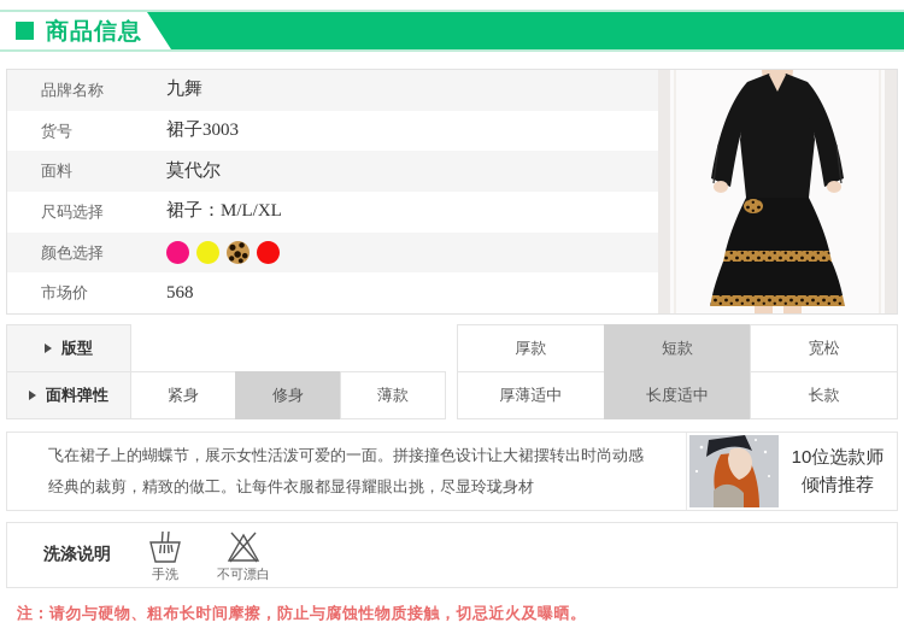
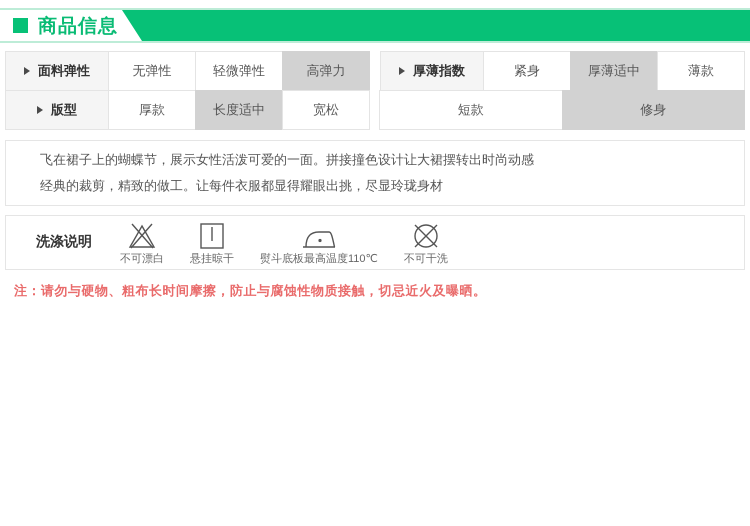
  商品信息
- 品牌名称
- 九舞
- 货号
- 裙子3003
- 面料
- 莫代尔
- 尺码选择
- 裙子：M/L/XL
- 颜色选择
- 市场价
- 568
- 版型
+ 面料弹性
+ 无弹性
+ 轻微弹性
+ 高弹力
+ 厚薄指数
- 厚款
+ 紧身
- 短款
+ 厚薄适中
- 宽松
+ 薄款
- 面料弹性
+ 版型
- 紧身
+ 厚款
- 修身
+ 长度适中
- 薄款
+ 宽松
- 厚薄适中
+ 短款
- 长度适中
+ 修身
- 长款
  飞在裙子上的蝴蝶节，展示女性活泼可爱的一面。拼接撞色设计让大裙摆转出时尚动感
  经典的裁剪，精致的做工。让每件衣服都显得耀眼出挑，尽显玲珑身材
- 10位选款师
- 倾情推荐
  洗涤说明
- 手洗
  不可漂白
+ 悬挂晾干
+ 熨斗底板最高温度110℃
+ 不可干洗
  注：请勿与硬物、粗布长时间摩擦，防止与腐蚀性物质接触，切忌近火及曝晒。
